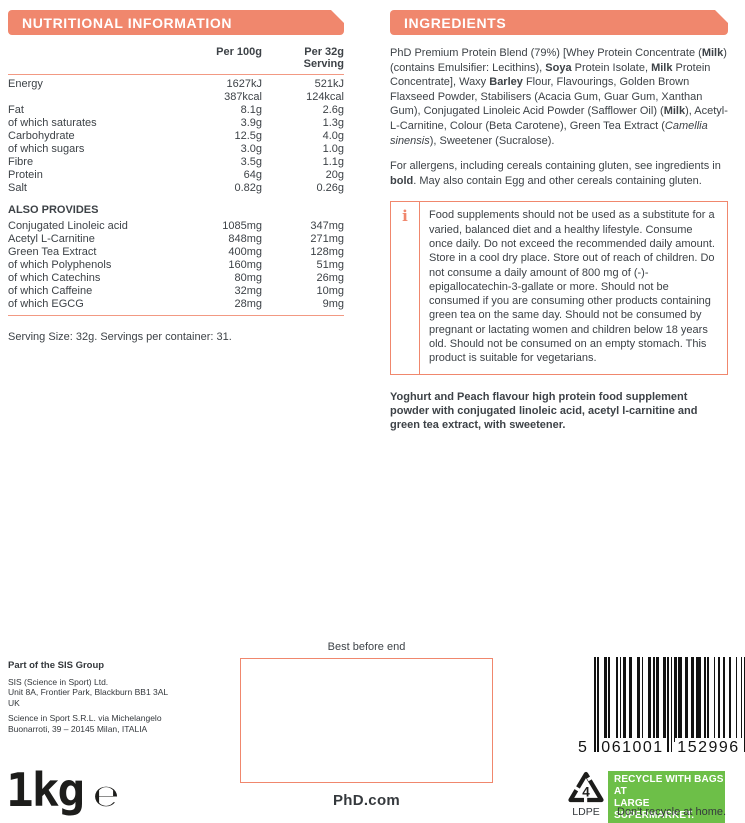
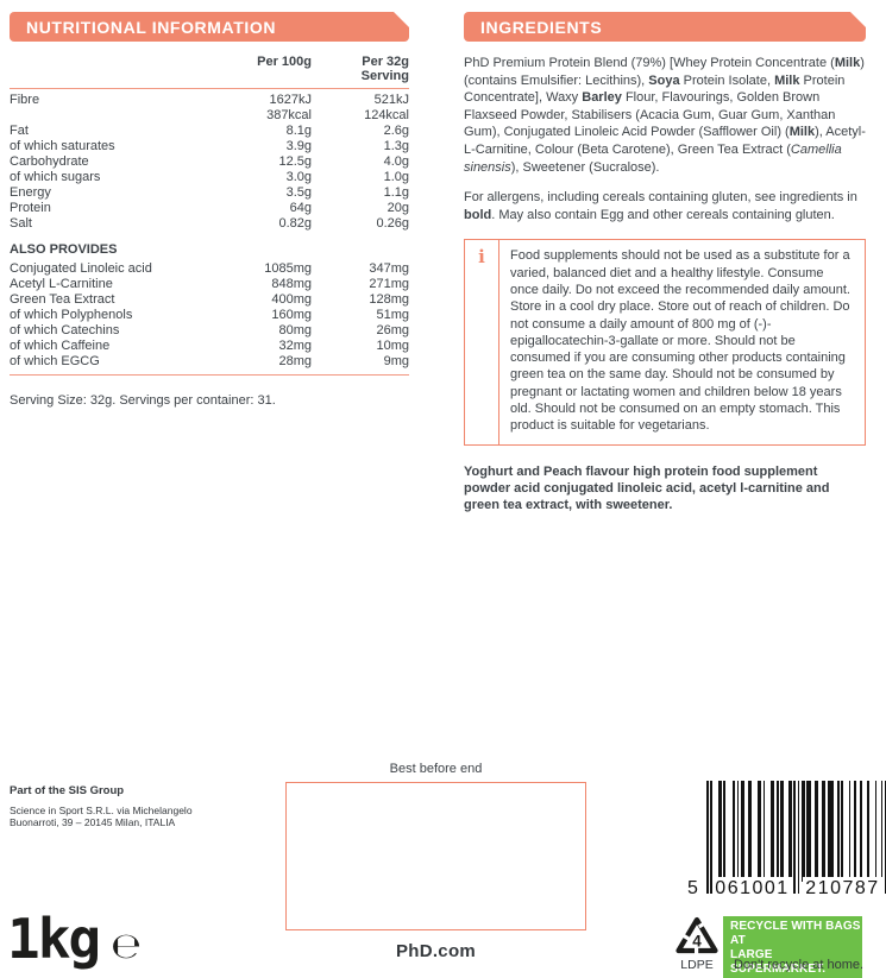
  NUTRITIONAL INFORMATION
  Per 100g
  Per 32g
  Serving
- Energy
+ Fibre
  1627kJ
  521kJ
  387kcal
  124kcal
  Fat
  8.1g
  2.6g
  of which saturates
  3.9g
  1.3g
  Carbohydrate
  12.5g
  4.0g
  of which sugars
  3.0g
  1.0g
- Fibre
+ Energy
  3.5g
  1.1g
  Protein
  64g
  20g
  Salt
  0.82g
  0.26g
  ALSO PROVIDES
  Conjugated Linoleic acid
  1085mg
  347mg
  Acetyl L-Carnitine
  848mg
  271mg
  Green Tea Extract
  400mg
  128mg
  of which Polyphenols
  160mg
  51mg
  of which Catechins
  80mg
  26mg
  of which Caffeine
  32mg
  10mg
  of which EGCG
  28mg
  9mg
  Serving Size: 32g. Servings per container: 31.
  INGREDIENTS
  PhD Premium Protein Blend (79%) [Whey Protein Concentrate (Milk) (contains Emulsifier: Lecithins), Soya Protein Isolate, Milk Protein Concentrate], Waxy Barley Flour, Flavourings, Golden Brown Flaxseed Powder, Stabilisers (Acacia Gum, Guar Gum, Xanthan Gum), Conjugated Linoleic Acid Powder (Safflower Oil) (Milk), Acetyl-L-Carnitine, Colour (Beta Carotene), Green Tea Extract (Camellia sinensis), Sweetener (Sucralose).
  For allergens, including cereals containing gluten, see ingredients in bold. May also contain Egg and other cereals containing gluten.
  i
  Food supplements should not be used as a substitute for a varied, balanced diet and a healthy lifestyle. Consume once daily. Do not exceed the recommended daily amount. Store in a cool dry place. Store out of reach of children. Do not consume a daily amount of 800 mg of (-)-epigallocatechin-3-gallate or more. Should not be consumed if you are consuming other products containing green tea on the same day. Should not be consumed by pregnant or lactating women and children below 18 years old. Should not be consumed on an empty stomach. This product is suitable for vegetarians.
- Yoghurt and Peach flavour high protein food supplement powder with conjugated linoleic acid, acetyl l-carnitine and green tea extract, with sweetener.
+ Yoghurt and Peach flavour high protein food supplement powder acid conjugated linoleic acid, acetyl l-carnitine and green tea extract, with sweetener.
  Part of the SIS Group
- SIS (Science in Sport) Ltd.
- Unit 8A, Frontier Park, Blackburn BB1 3AL
- UK
  Science in Sport S.R.L. via Michelangelo
  Buonarroti, 39 – 20145 Milan, ITALIA
  1kg
  ℮
  Best before end
  PhD.com
  5
  061001
- 152996
+ 210787
  4
  LDPE
  RECYCLE WITH BAGS AT
  LARGE SUPERMARKET.
  Don't recycle at home.
